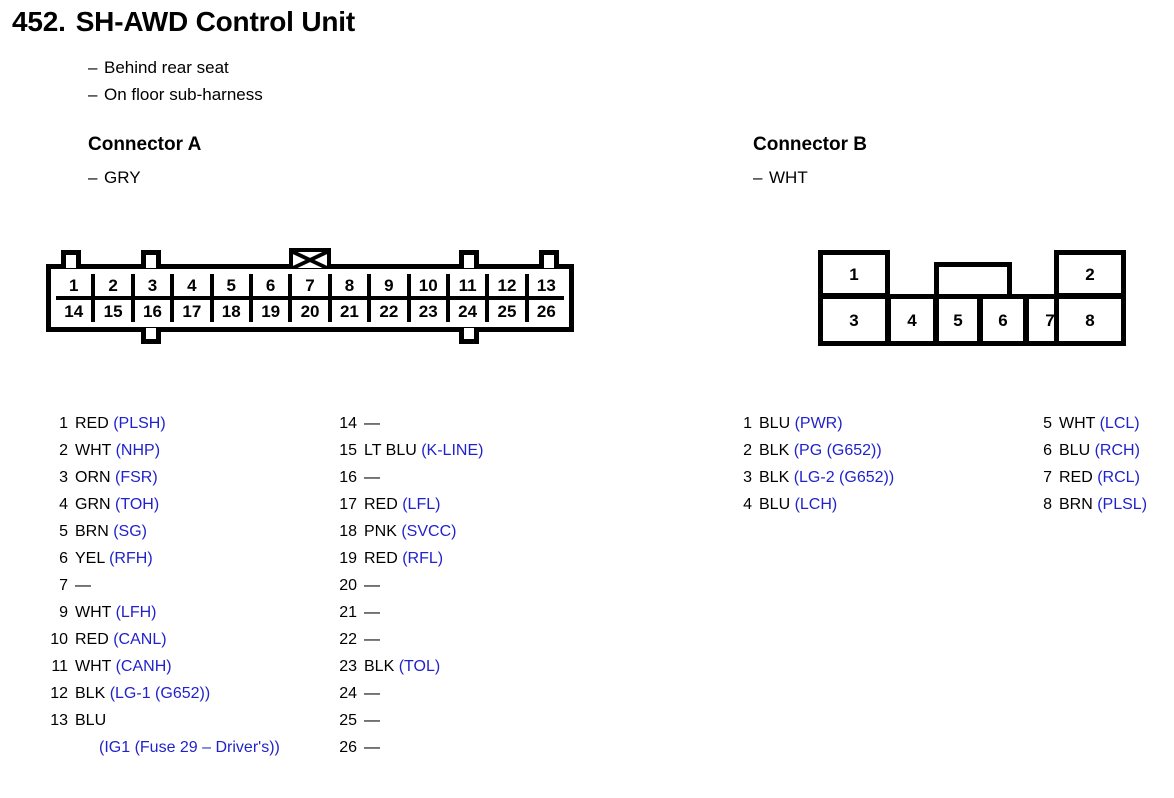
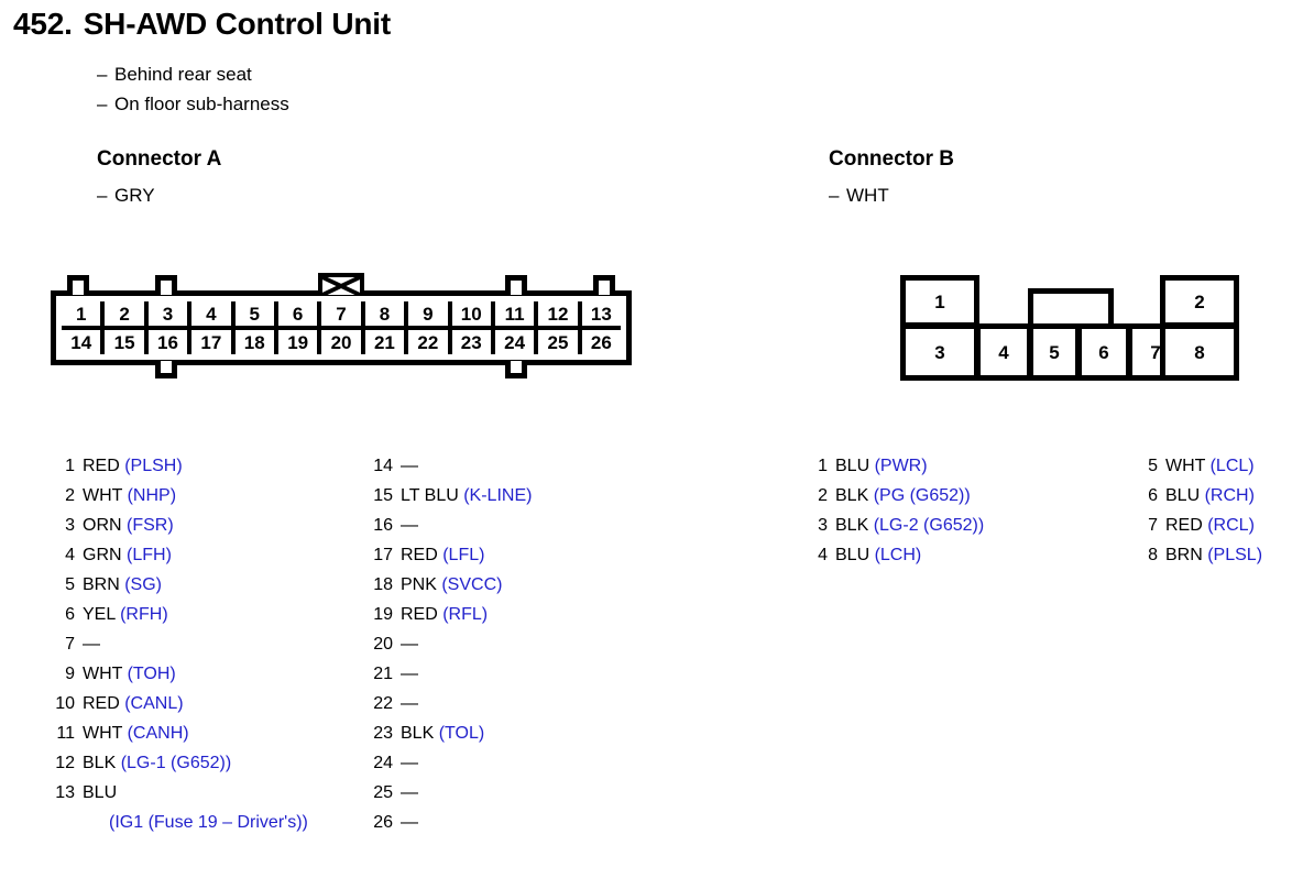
  452. SH-AWD Control Unit
  – Behind rear seat
  – On floor sub-harness
  Connector A
  – GRY
  Connector B
  – WHT
  1
  2
  3
  4
  5
  6
  7
  8
  9
  10
  11
  12
  13
  14
  15
  16
  17
  18
  19
  20
  21
  22
  23
  24
  25
  26
  1
  2
  3
  4
  5
  6
  7
  8
  1 RED (PLSH)
  2 WHT (NHP)
  3 ORN (FSR)
- 4 GRN (TOH)
+ 4 GRN (LFH)
  5 BRN (SG)
  6 YEL (RFH)
  7 —
- 9 WHT (LFH)
+ 9 WHT (TOH)
  10 RED (CANL)
  11 WHT (CANH)
  12 BLK (LG-1 (G652))
  13 BLU
- (IG1 (Fuse 29 – Driver's))
+ (IG1 (Fuse 19 – Driver's))
  14 —
  15 LT BLU (K-LINE)
  16 —
  17 RED (LFL)
  18 PNK (SVCC)
  19 RED (RFL)
  20 —
  21 —
  22 —
  23 BLK (TOL)
  24 —
  25 —
  26 —
  1 BLU (PWR)
  2 BLK (PG (G652))
  3 BLK (LG-2 (G652))
  4 BLU (LCH)
  5 WHT (LCL)
  6 BLU (RCH)
  7 RED (RCL)
  8 BRN (PLSL)
